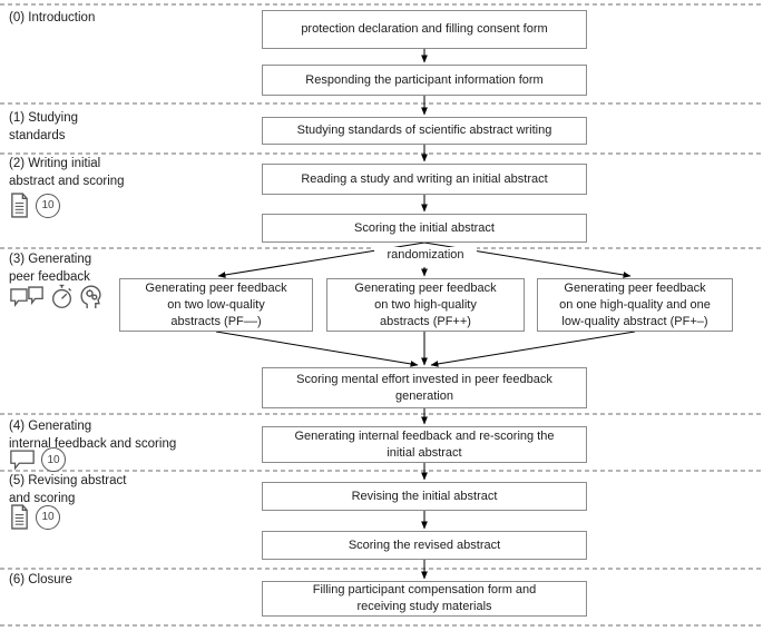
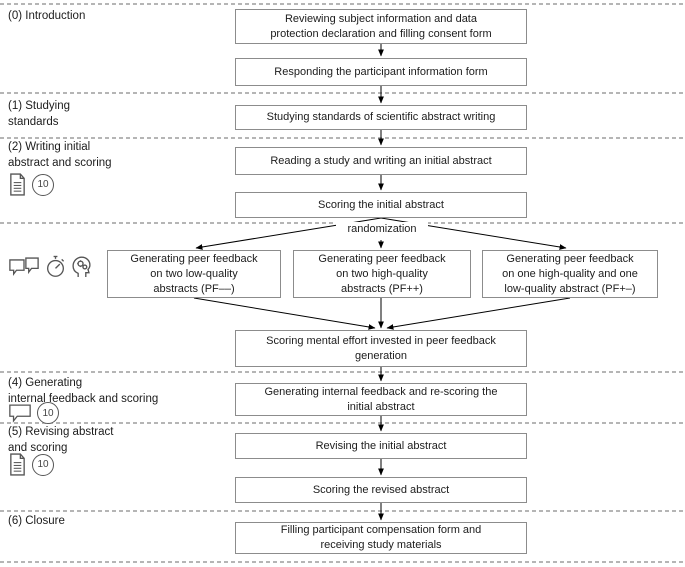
  (0) Introduction
  (1) Studying
  standards
  (2) Writing initial
  abstract and scoring
- (3) Generating
- peer feedback
  (4) Generating
  internal feedback and scoring
  (5) Revising abstract
  and scoring
  (6) Closure
  10
  10
  10
  randomization
+ Reviewing subject information and data
  protection declaration and filling consent form
  Responding the participant information form
  Studying standards of scientific abstract writing
  Reading a study and writing an initial abstract
  Scoring the initial abstract
  Scoring mental effort invested in peer feedback
  generation
  Generating internal feedback and re-scoring the
  initial abstract
  Revising the initial abstract
  Scoring the revised abstract
  Filling participant compensation form and
  receiving study materials
  Generating peer feedback
  on two low-quality
  abstracts (PF––)
  Generating peer feedback
  on two high-quality
  abstracts (PF++)
  Generating peer feedback
  on one high-quality and one
  low-quality abstract (PF+–)
